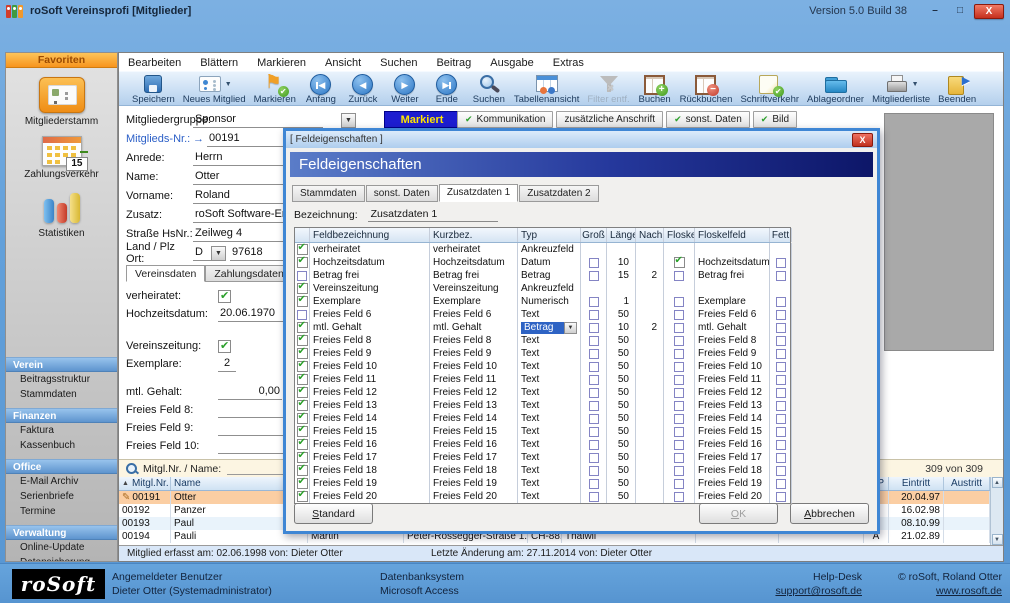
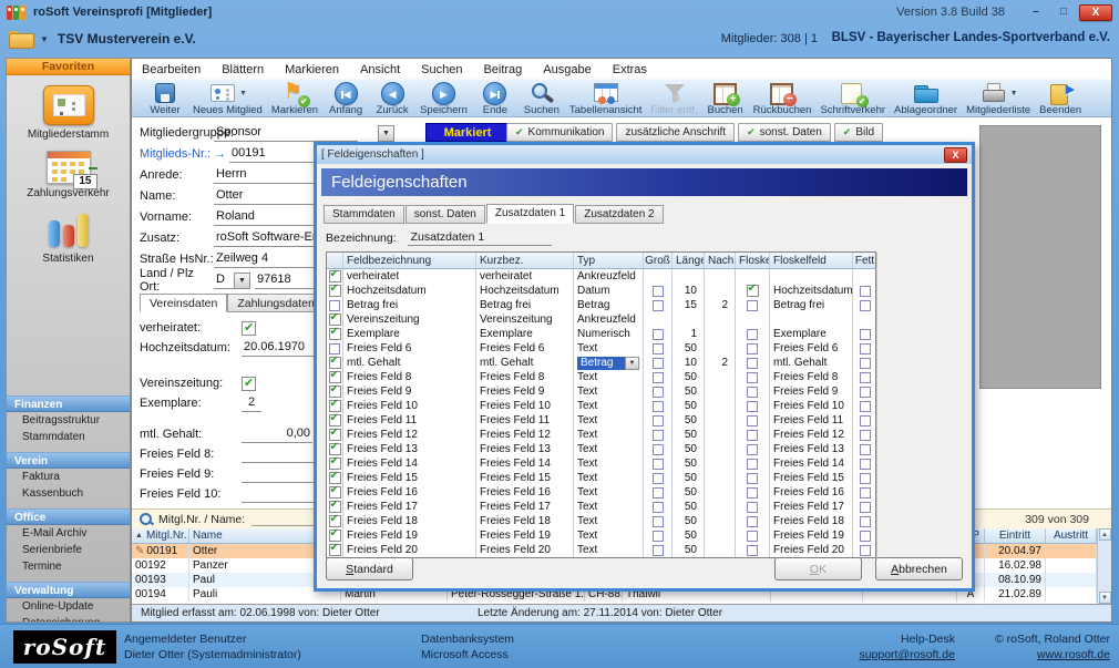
  roSoft Vereinsprofi [Mitglieder]
- Version 5.0 Build 38
+ Version 3.8 Build 38
  –
  □
  X
+ ▼
+ TSV Musterverein e.V.
+ Mitglieder: 308 | 1
+ BLSV - Bayerischer Landes-Sportverband e.V.
  Favoriten
  Mitgliederstamm
  15
  Zahlungsverkehr
  Statistiken
- Verein
+ Finanzen
  Beitragsstruktur
  Stammdaten
- Finanzen
+ Verein
  Faktura
  Kassenbuch
  Office
  E-Mail Archiv
  Serienbriefe
  Termine
  Verwaltung
  Online-Update
  Bearbeiten
  Blättern
  Markieren
  Ansicht
  Suchen
  Beitrag
  Ausgabe
  Extras
- Speichern
+ Weiter
  Neues Mitglied
  Markieren
  Anfang
  Zurück
- Weiter
+ Speichern
  Ende
  Suchen
  Tabellenansicht
  Filter entf.
  Buchen
  Rückbuchen
  Schriftverkehr
  Ablageordner
  Mitgliederliste
  Beenden
  Mitgliedergrup
  Sponsor
  Mitglieds-Nr.:
  →
  00191
  Anrede:
  Herrn
  Name:
  Otter
  Vorname:
  Roland
  Zusatz:
  roSoft Software-E
  Straße HsNr.:
  Zeilweg 4
  Land / Plz Ort:
  D
  97618
  Markiert
  ✔
  Kommunikation
  zusätzliche Anschrift
  ✔
  sonst. Daten
  ✔
  Bild
  Vereinsdaten
  verheiratet:
  ✔
  Hochzeitsdatum:
  20.06.1970
  Vereinszeitung:
  ✔
  Exemplare:
  2
  mtl. Gehalt:
  0,00
  Freies Feld 8:
  Freies Feld 9:
  Freies Feld 10:
  Mitgl.Nr. / Name:
  309 von 309
  Mitgl.Nr.
  Name
  Eintritt
  Austritt
  ✎
  00191
  Otter
  20.04.97
  00192
  Panzer
  16.02.98
  00193
  Paul
  08.10.99
  00194
  Pauli
  Martin
  Peter-Rossegger-Straße 1.
  CH-88.
  Thalwil
  A
  21.02.89
  Mitglied erfasst am: 02.06.1998 von: Dieter Otter
  Letzte Änderung am: 27.11.2014 von: Dieter Otter
  [ Feldeigenschaften ]
  X
  Feldeigenschaften
  Stammdaten
  sonst. Daten
  Zusatzdaten 1
  Zusatzdaten 2
  Bezeichnung:
  Zusatzdaten 1
  Feldbezeichnung
  Kurzbez.
  Typ
  Groß
  Länge
  Floske
  Floskelfeld
  Fett
  ✔
  verheiratet
  verheiratet
  Ankreuzfeld
  ✔
  Hochzeitsdatum
  Hochzeitsdatum
  Datum
  10
  ✔
  Hochzeitsdatum
  Betrag frei
  Betrag frei
  Betrag
  15
  2
  Betrag frei
  ✔
  Vereinszeitung
  Vereinszeitung
  Ankreuzfeld
  ✔
  Exemplare
  Exemplare
  Numerisch
  1
  Exemplare
  Freies Feld 6
  Freies Feld 6
  Text
  50
  Freies Feld 6
  ✔
  mtl. Gehalt
  mtl. Gehalt
  Betrag
  10
  2
  mtl. Gehalt
  ✔
  Freies Feld 8
  Freies Feld 8
  Text
  50
  Freies Feld 8
  ✔
  Freies Feld 9
  Freies Feld 9
  Text
  50
  Freies Feld 9
  ✔
  Freies Feld 10
  Freies Feld 10
  Text
  50
  Freies Feld 10
  ✔
  Freies Feld 11
  Freies Feld 11
  Text
  50
  Freies Feld 11
  ✔
  Freies Feld 12
  Freies Feld 12
  Text
  50
  Freies Feld 12
  ✔
  Freies Feld 13
  Freies Feld 13
  Text
  50
  Freies Feld 13
  ✔
  Freies Feld 14
  Freies Feld 14
  Text
  50
  Freies Feld 14
  ✔
  Freies Feld 15
  Freies Feld 15
  Text
  50
  Freies Feld 15
  ✔
  Freies Feld 16
  Freies Feld 16
  Text
  50
  Freies Feld 16
  ✔
  Freies Feld 17
  Freies Feld 17
  Text
  50
  Freies Feld 17
  ✔
  Freies Feld 18
  Freies Feld 18
  Text
  50
  Freies Feld 18
  ✔
  Freies Feld 19
  Freies Feld 19
  Text
  50
  Freies Feld 19
  ✔
  Freies Feld 20
  Freies Feld 20
  Text
  50
  Freies Feld 20
  Standard
  OK
  Abbrechen
  roSoft
  Angemeldeter Benutzer
  Dieter Otter (Systemadministrator)
  Datenbanksystem
  Microsoft Access
  Help-Desk
  support@rosoft.de
  © roSoft, Roland Otter
  www.rosoft.de
